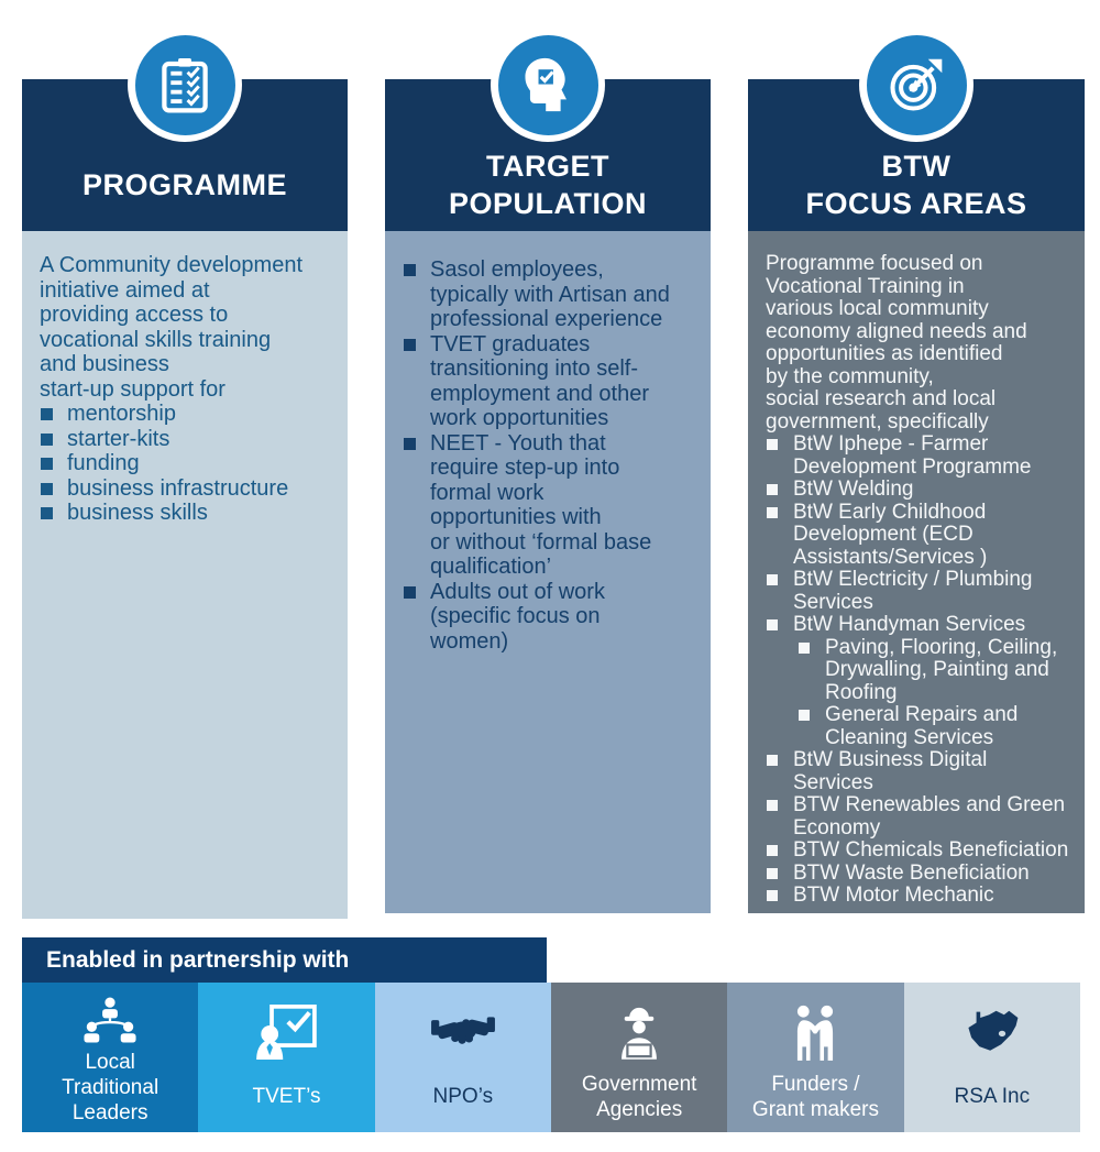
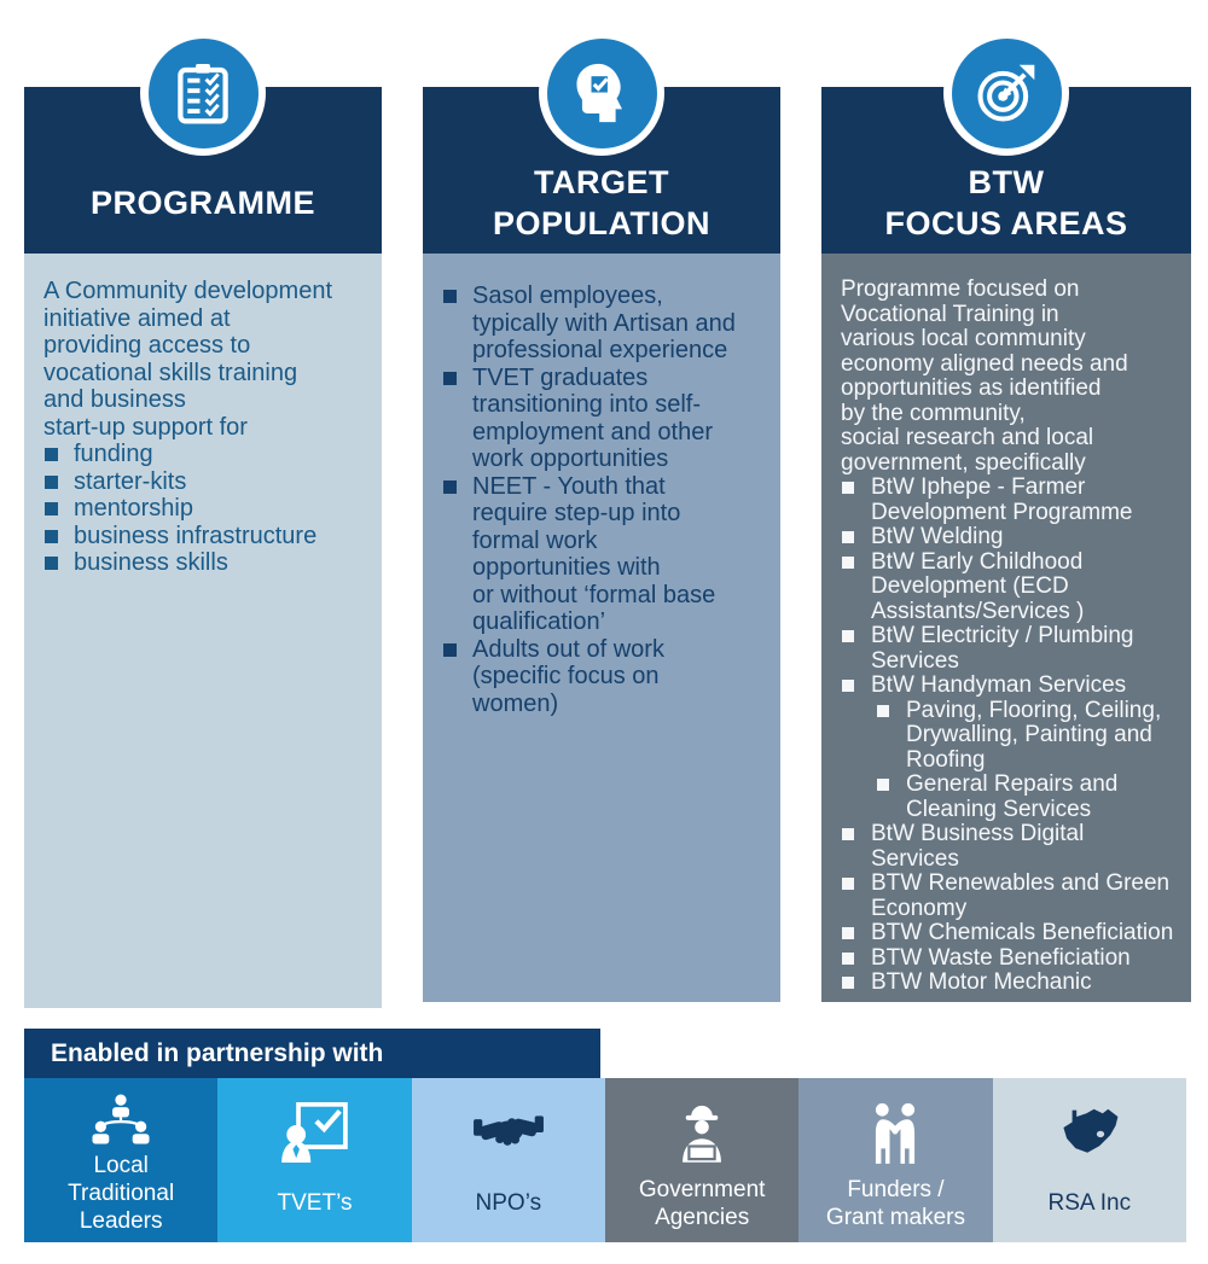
  PROGRAMME
  A Community development
  initiative aimed at
  providing access to
  vocational skills training
  and business
  start-up support for
- mentorship
+ funding
  starter-kits
- funding
+ mentorship
  business infrastructure
  business skills
  TARGET
  POPULATION
  Sasol employees,
  typically with Artisan and
  professional experience
  TVET graduates
  transitioning into self-
  employment and other
  work opportunities
  NEET - Youth that
  require step-up into
  formal work
  opportunities with
  or without ‘formal base
  qualification’
  Adults out of work
  (specific focus on
  women)
  BTW
  FOCUS AREAS
  Programme focused on
  Vocational Training in
  various local community
  economy aligned needs and
  opportunities as identified
  by the community,
  social research and local
  government, specifically
  BtW Iphepe - Farmer
  Development Programme
  BtW Welding
  BtW Early Childhood
  Development (ECD
  Assistants/Services )
  BtW Electricity / Plumbing
  Services
  BtW Handyman Services
  Paving, Flooring, Ceiling,
  Drywalling, Painting and
  Roofing
  General Repairs and
  Cleaning Services
  BtW Business Digital
  Services
  BTW Renewables and Green
  Economy
  BTW Chemicals Beneficiation
  BTW Waste Beneficiation
  BTW Motor Mechanic
  Enabled in partnership with
  Local
  Traditional
  Leaders
  TVET’s
  NPO’s
  Government
  Agencies
  Funders /
  Grant makers
  RSA Inc
